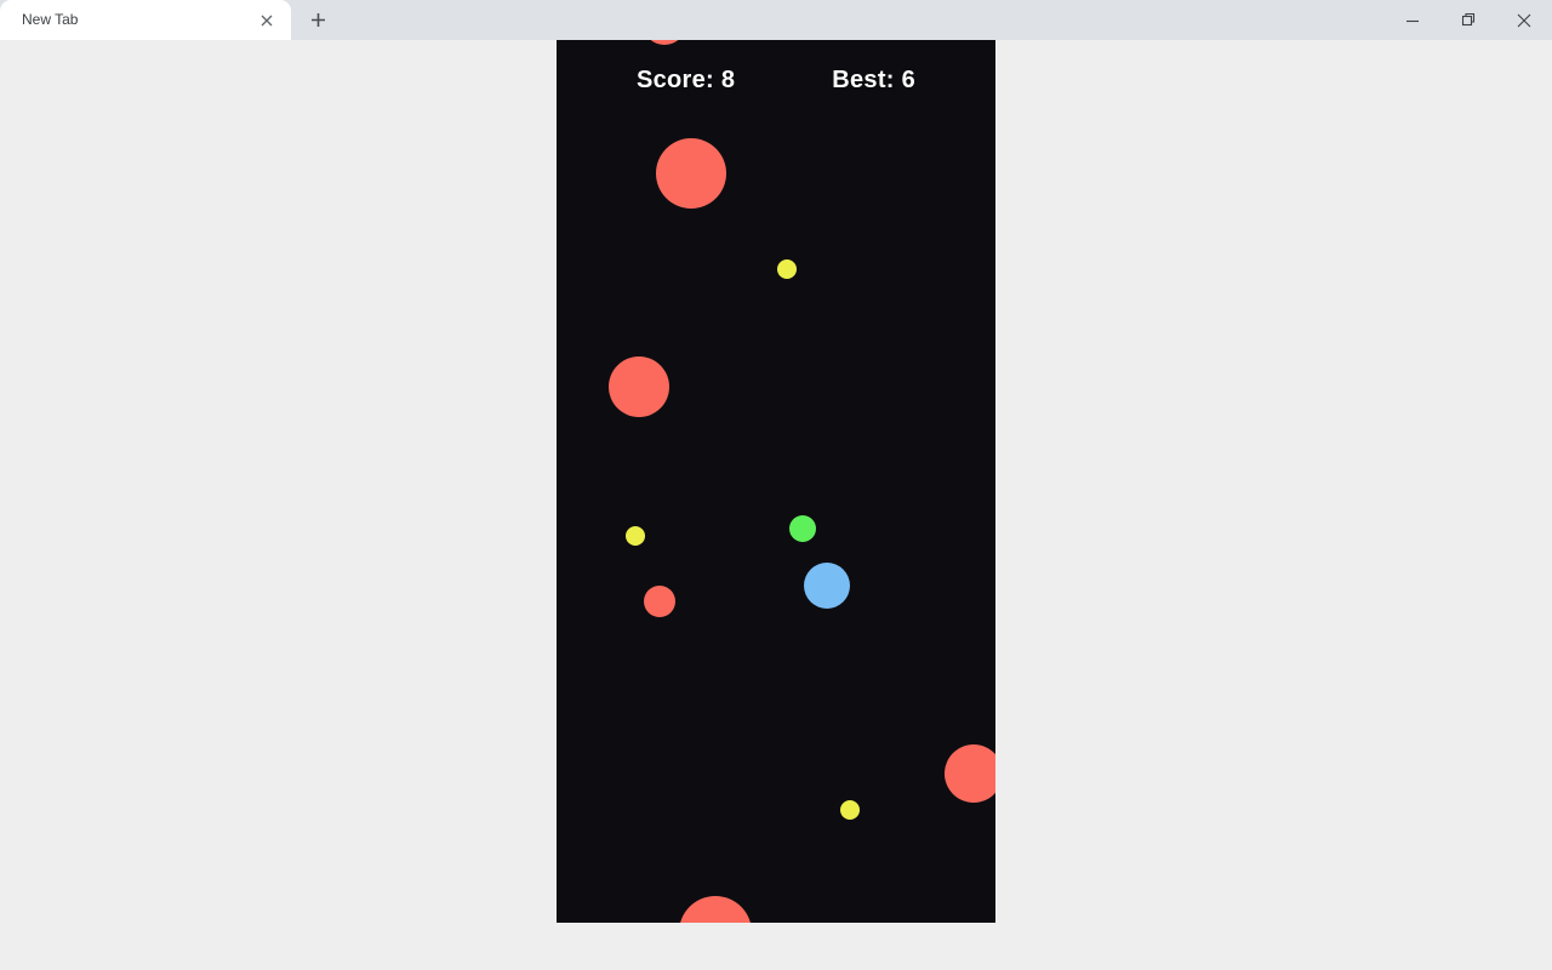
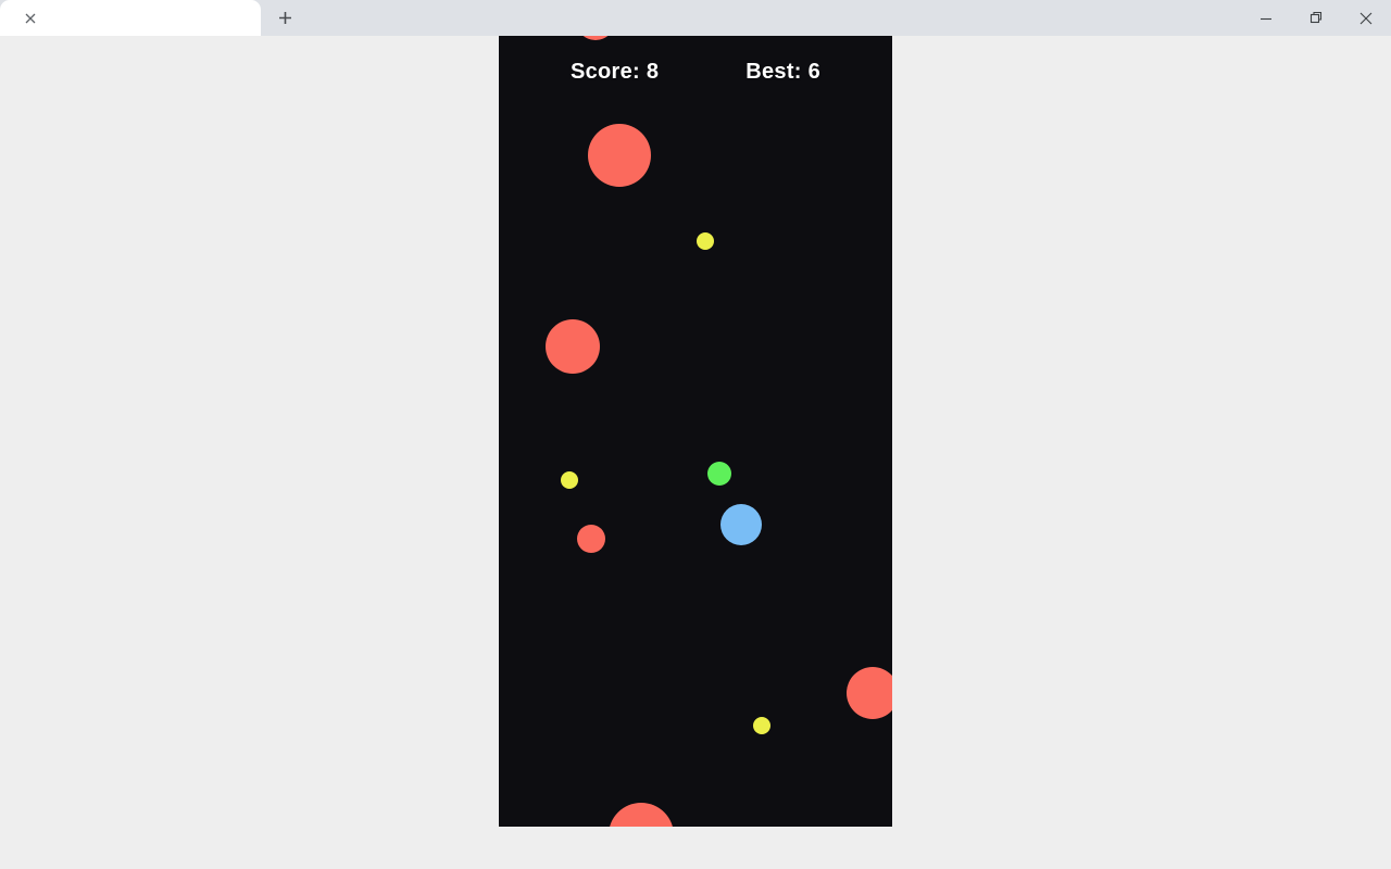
- New Tab
  Score: 8
  Best: 6
